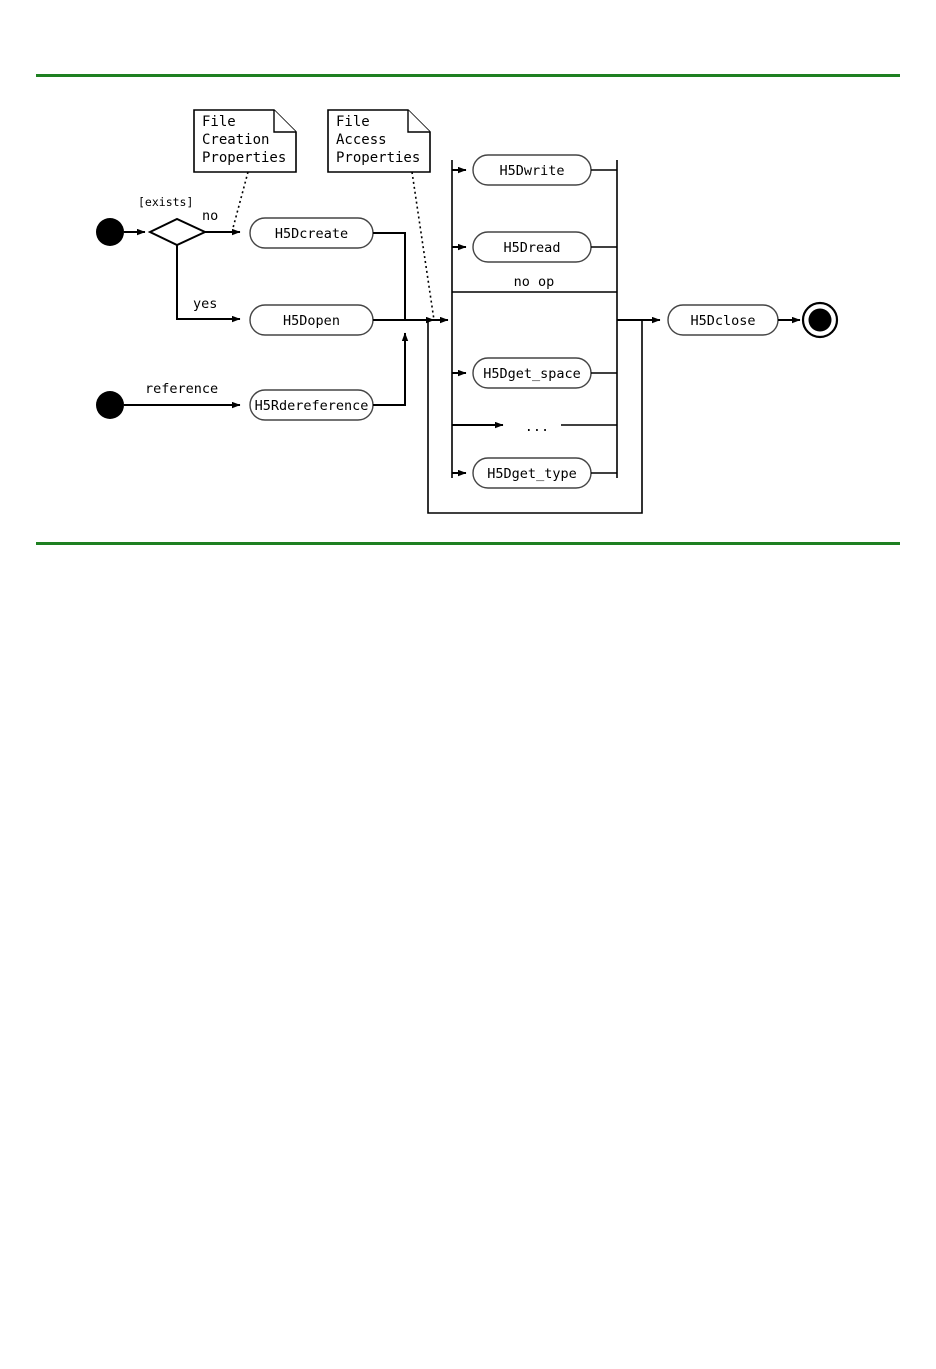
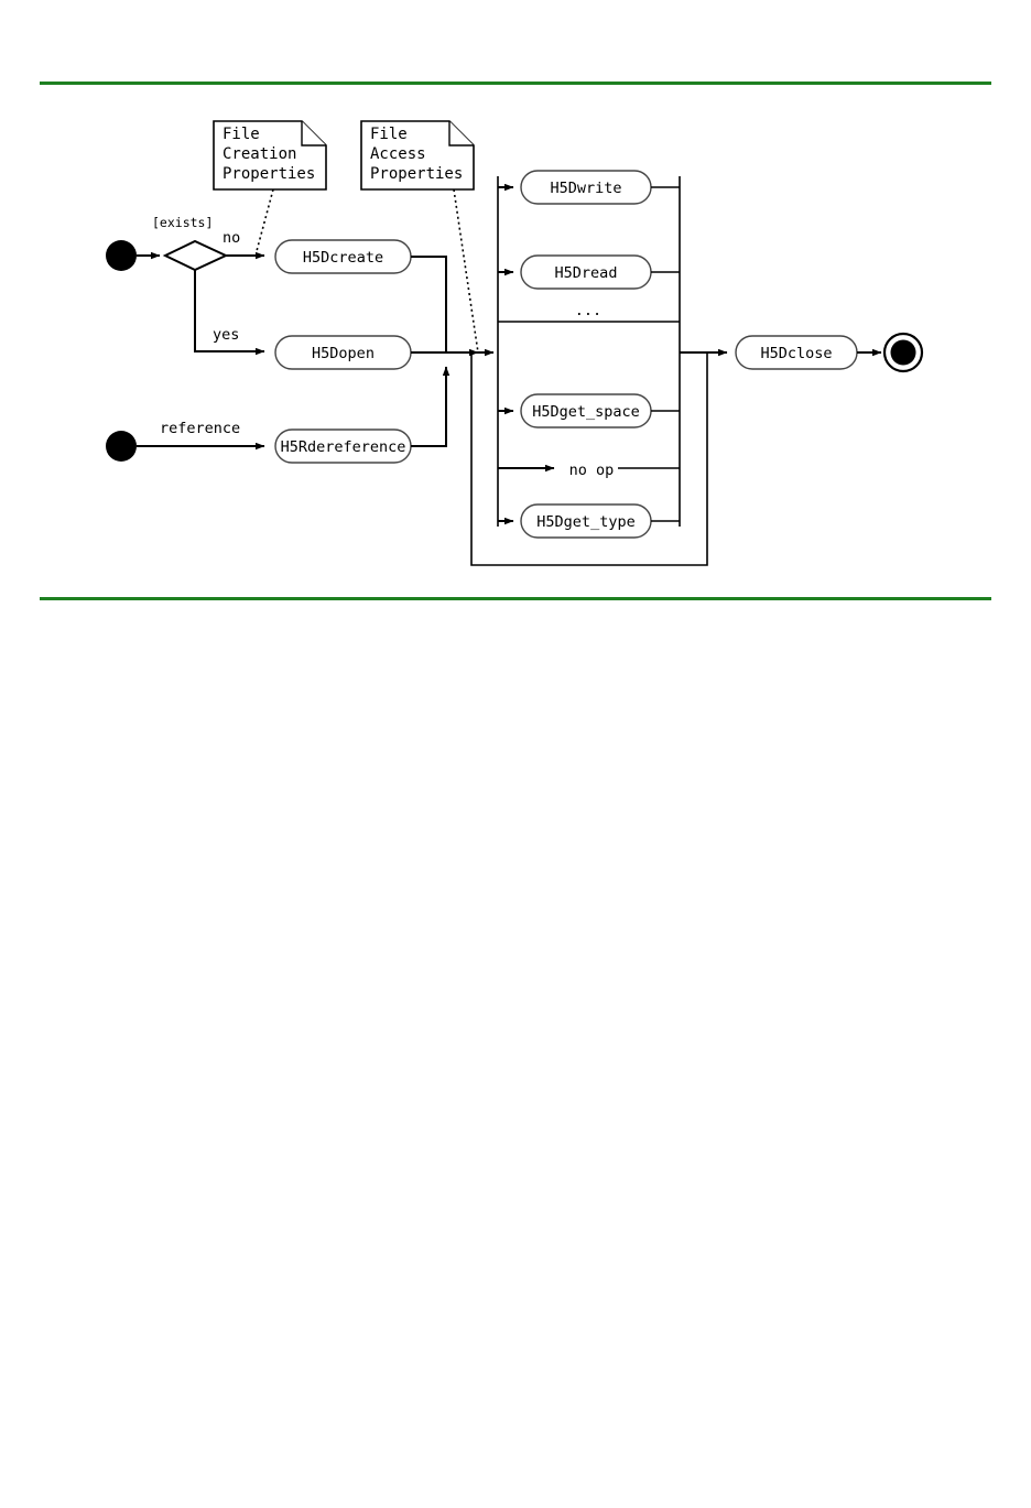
  File
  Creation
  Properties
  File
  Access
  Properties
  [exists]
  no
  yes
  H5Dcreate
  H5Dopen
  reference
  H5Rdereference
  H5Dwrite
  H5Dread
- no op
+ ...
  H5Dget_space
- ...
+ no op
  H5Dget_type
  H5Dclose
